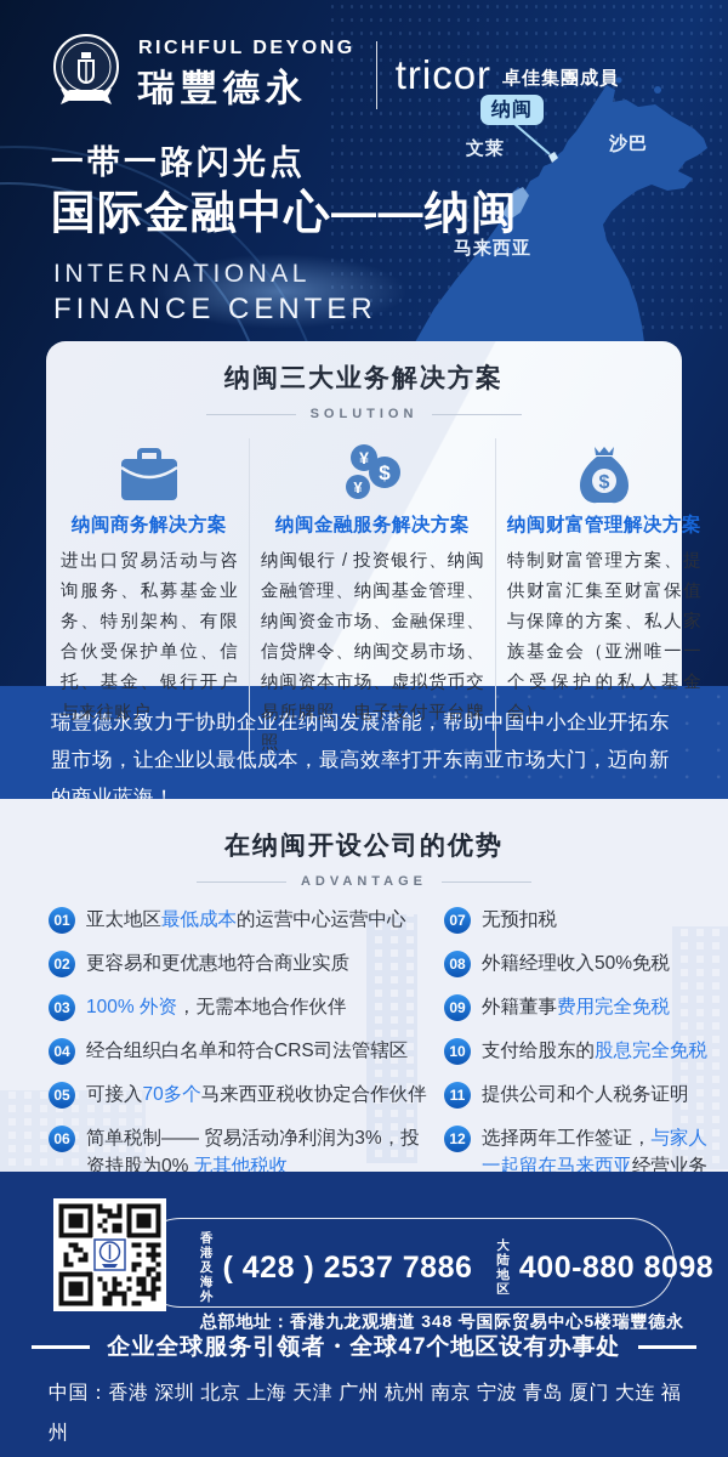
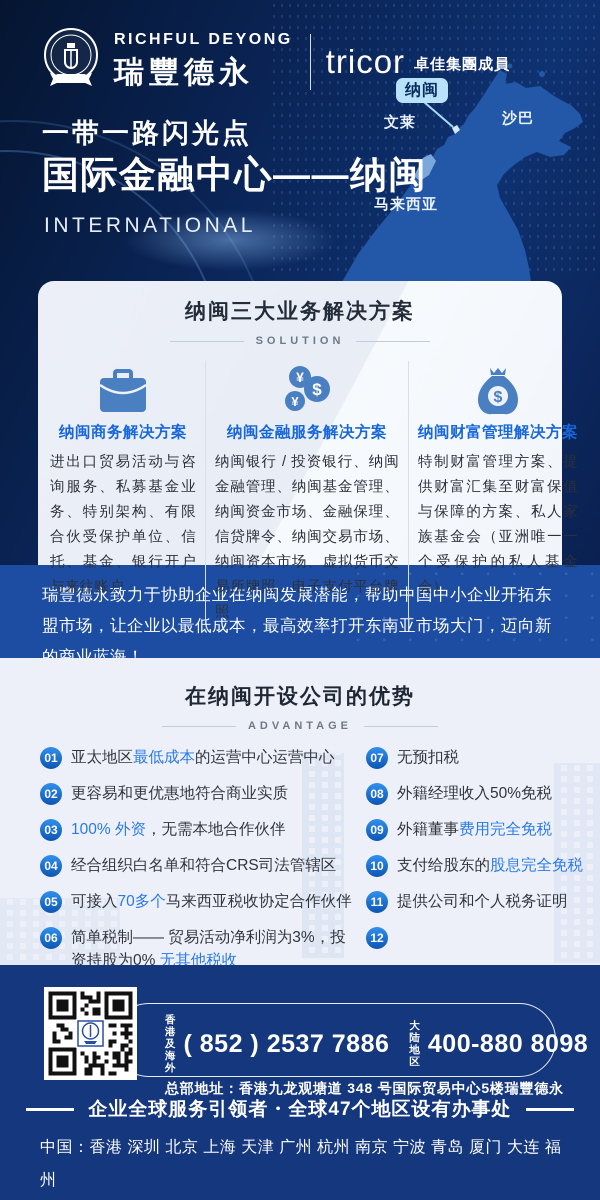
  RICHFUL DEYONG
  瑞豐德永
  tricor
  卓佳集團成員
  一带一路闪光点
  国际金融中心——纳闽
  INTERNATIONAL
- FINANCE CENTER
  纳闽
  文莱
  沙巴
  马来西亚
  纳闽三大业务解决方案
  SOLUTION
  纳闽商务解决方案
  进出口贸易活动与咨询服务、私募基金业务、特别架构、有限合伙受保护单位、信托、基金、银行开户与来往账户
  ¥
  $
  ¥
  纳闽金融服务解决方案
  纳闽银行 / 投资银行、纳闽金融管理、纳闽基金管理、纳闽资金市场、金融保理、信贷牌令、纳闽交易市场、纳闽资本市场、虚拟货币交易所牌照、电子支付平台牌照
  $
  纳闽财富管理解决方案
  特制财富管理方案、提供财富汇集至财富保值与保障的方案、私人家族基金会（亚洲唯一一个受保护的私人基金会）
  瑞豐德永致力于协助企业在纳闽发展潜能，帮助中国中小企业开拓东盟市场，让企业以最低成本，最高效率打开东南亚市场大门，迈向新的商业蓝海！
  在纳闽开设公司的优势
  ADVANTAGE
  01
  亚太地区最低成本的运营中心运营中心
  02
  更容易和更优惠地符合商业实质
  03
  100% 外资，无需本地合作伙伴
  04
  经合组织白名单和符合CRS司法管辖区
  05
  可接入70多个马来西亚税收协定合作伙伴
  06
  简单税制—— 贸易活动净利润为3%，投资持股为0% 无其他税收
  07
  无预扣税
  08
  外籍经理收入50%免税
  09
  外籍董事费用完全免税
  10
  支付给股东的股息完全免税
  11
  提供公司和个人税务证明
  12
- 选择两年工作签证，与家人一起留在马来西亚经营业务
  香港及
  海 外
- ( 428 ) 2537 7886
+ ( 852 ) 2537 7886
  大陆
  地区
  400-880 8098
  总部地址：香港九龙观塘道 348 号国际贸易中心5楼瑞豐德永
  企业全球服务引领者・全球47个地区设有办事处
  中国：香港 深圳 北京 上海 天津 广州 杭州 南京 宁波 青岛 厦门 大连 福州
